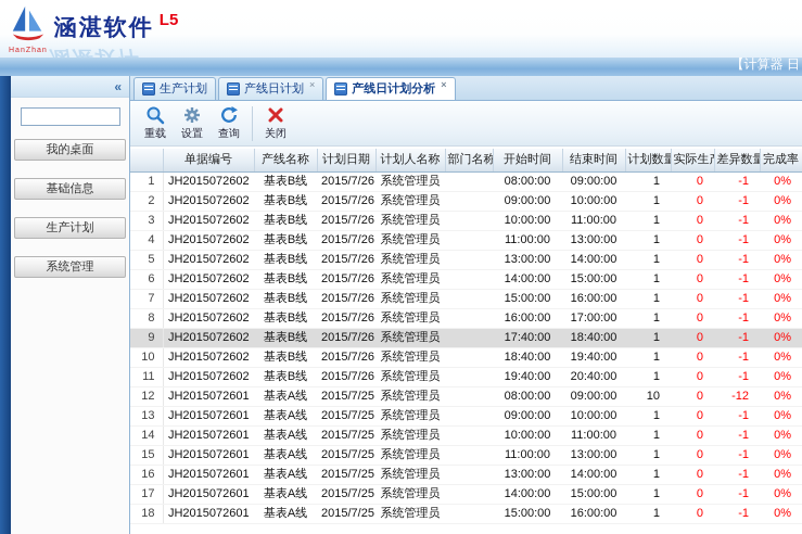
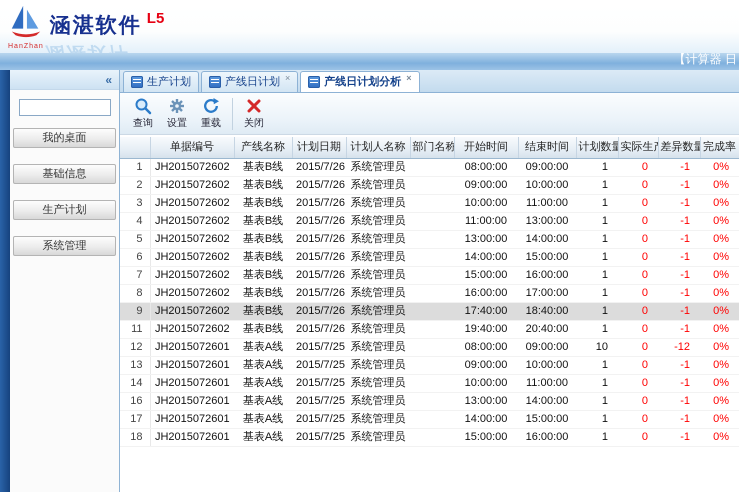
  涵湛软件
  L5
  【计算器 日
  «
  我的桌面
  基础信息
  生产计划
  系统管理
  生产计划
  产线日计划
  ×
  产线日计划分析
  ×
- 重载
+ 查询
  设置
- 查询
+ 重载
  关闭
  	单据编号	产线名称	计划日期	计划人名称	部门名称	开始时间	结束时间	计划数量	实际生	差异数量	完成率
  1	JH2015072602	基表B线	2015/7/26	系统管理员		08:00:00	09:00:00	1	0	-1	0%
  2	JH2015072602	基表B线	2015/7/26	系统管理员		09:00:00	10:00:00	1	0	-1	0%
  3	JH2015072602	基表B线	2015/7/26	系统管理员		10:00:00	11:00:00	1	0	-1	0%
  4	JH2015072602	基表B线	2015/7/26	系统管理员		11:00:00	13:00:00	1	0	-1	0%
  5	JH2015072602	基表B线	2015/7/26	系统管理员		13:00:00	14:00:00	1	0	-1	0%
  6	JH2015072602	基表B线	2015/7/26	系统管理员		14:00:00	15:00:00	1	0	-1	0%
  7	JH2015072602	基表B线	2015/7/26	系统管理员		15:00:00	16:00:00	1	0	-1	0%
  8	JH2015072602	基表B线	2015/7/26	系统管理员		16:00:00	17:00:00	1	0	-1	0%
  9	JH2015072602	基表B线	2015/7/26	系统管理员		17:40:00	18:40:00	1	0	-1	0%
- 10	JH2015072602	基表B线	2015/7/26	系统管理员		18:40:00	19:40:00	1	0	-1	0%
  11	JH2015072602	基表B线	2015/7/26	系统管理员		19:40:00	20:40:00	1	0	-1	0%
  12	JH2015072601	基表A线	2015/7/25	系统管理员		08:00:00	09:00:00	10	0	-12	0%
  13	JH2015072601	基表A线	2015/7/25	系统管理员		09:00:00	10:00:00	1	0	-1	0%
  14	JH2015072601	基表A线	2015/7/25	系统管理员		10:00:00	11:00:00	1	0	-1	0%
- 15	JH2015072601	基表A线	2015/7/25	系统管理员		11:00:00	13:00:00	1	0	-1	0%
  16	JH2015072601	基表A线	2015/7/25	系统管理员		13:00:00	14:00:00	1	0	-1	0%
  17	JH2015072601	基表A线	2015/7/25	系统管理员		14:00:00	15:00:00	1	0	-1	0%
  18	JH2015072601	基表A线	2015/7/25	系统管理员		15:00:00	16:00:00	1	0	-1	0%
